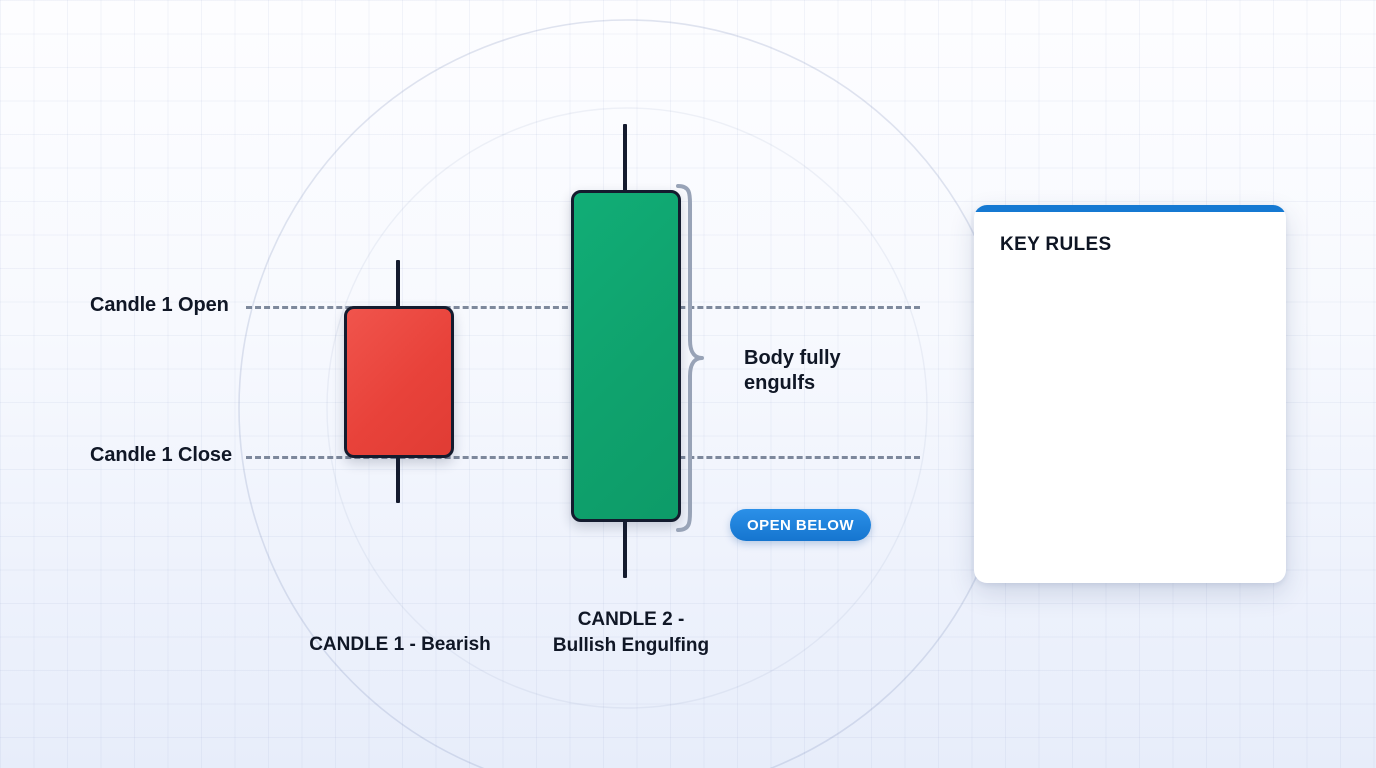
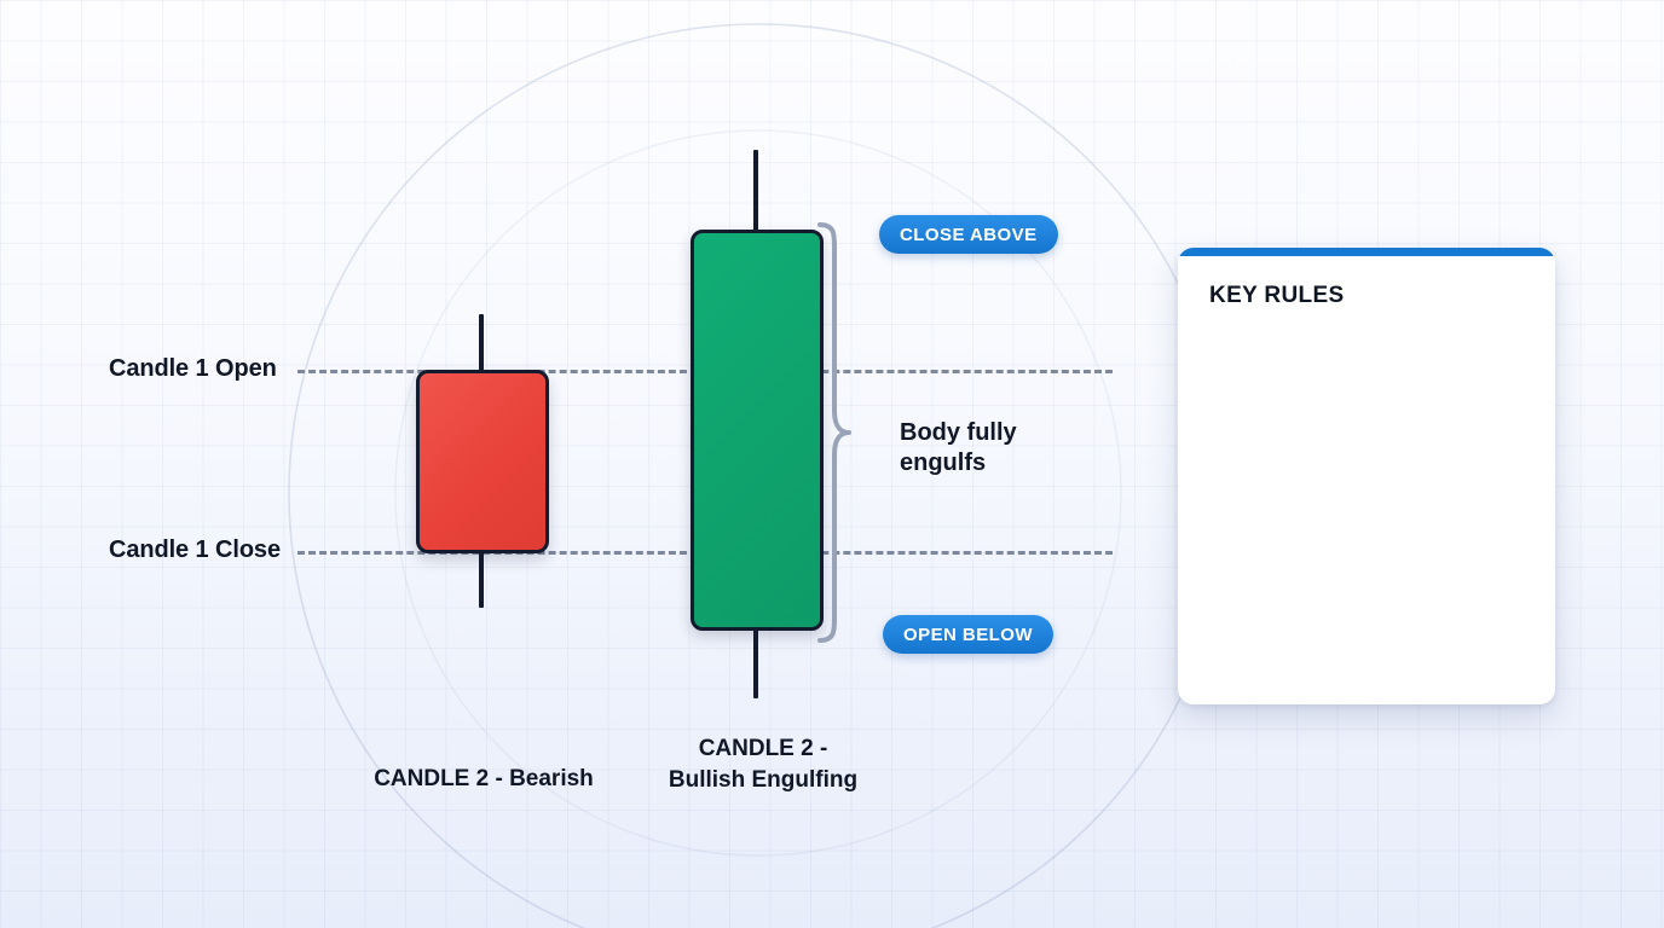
  Candle 1 Open
  Candle 1 Close
- CANDLE 1 - Bearish
+ CANDLE 2 - Bearish
  CANDLE 2 -
  Bullish Engulfing
  Body fully
  engulfs
+ CLOSE ABOVE
  OPEN BELOW
  KEY RULES
